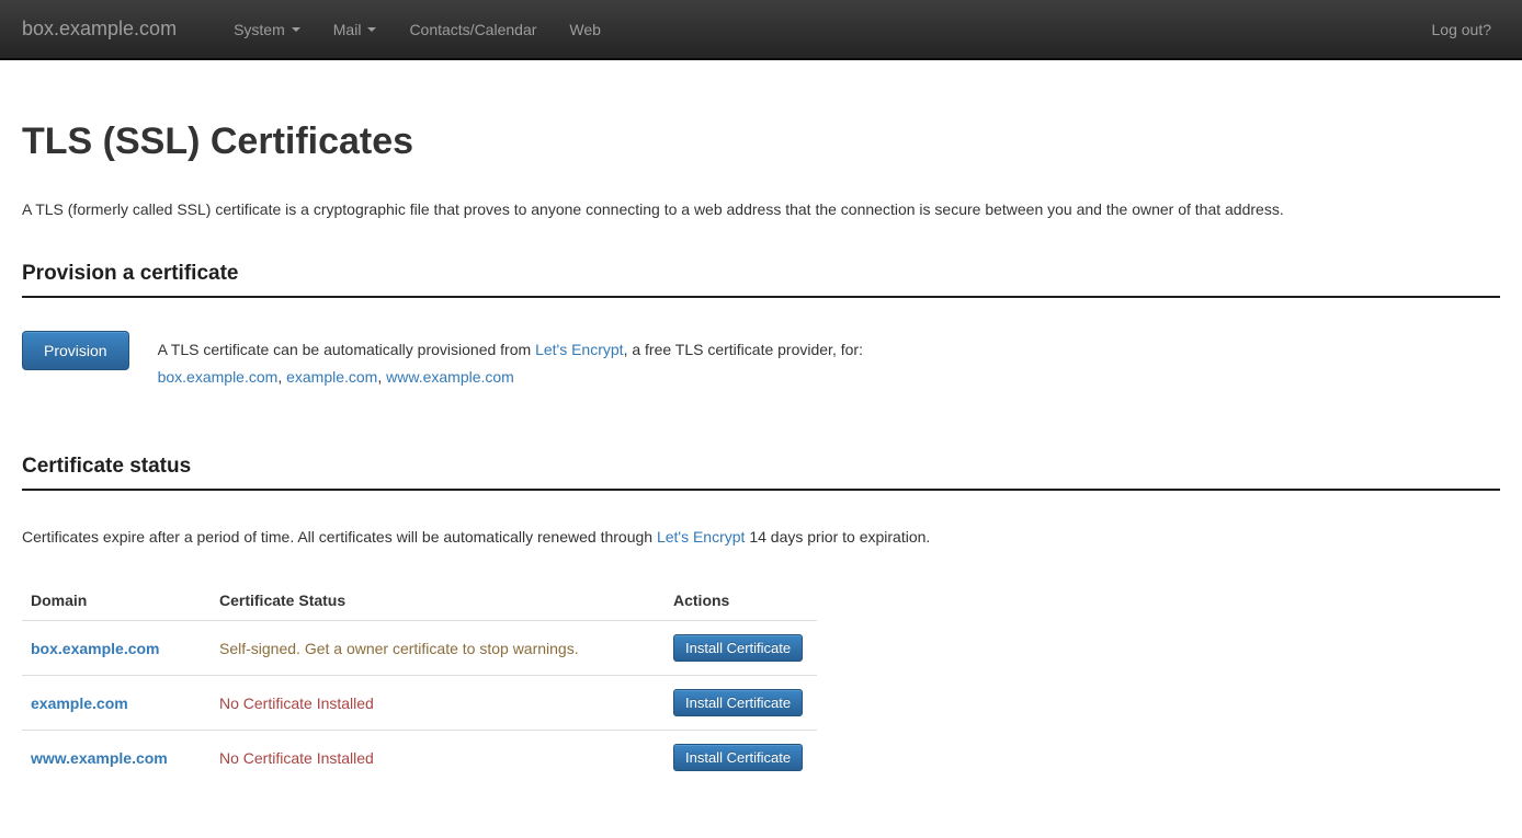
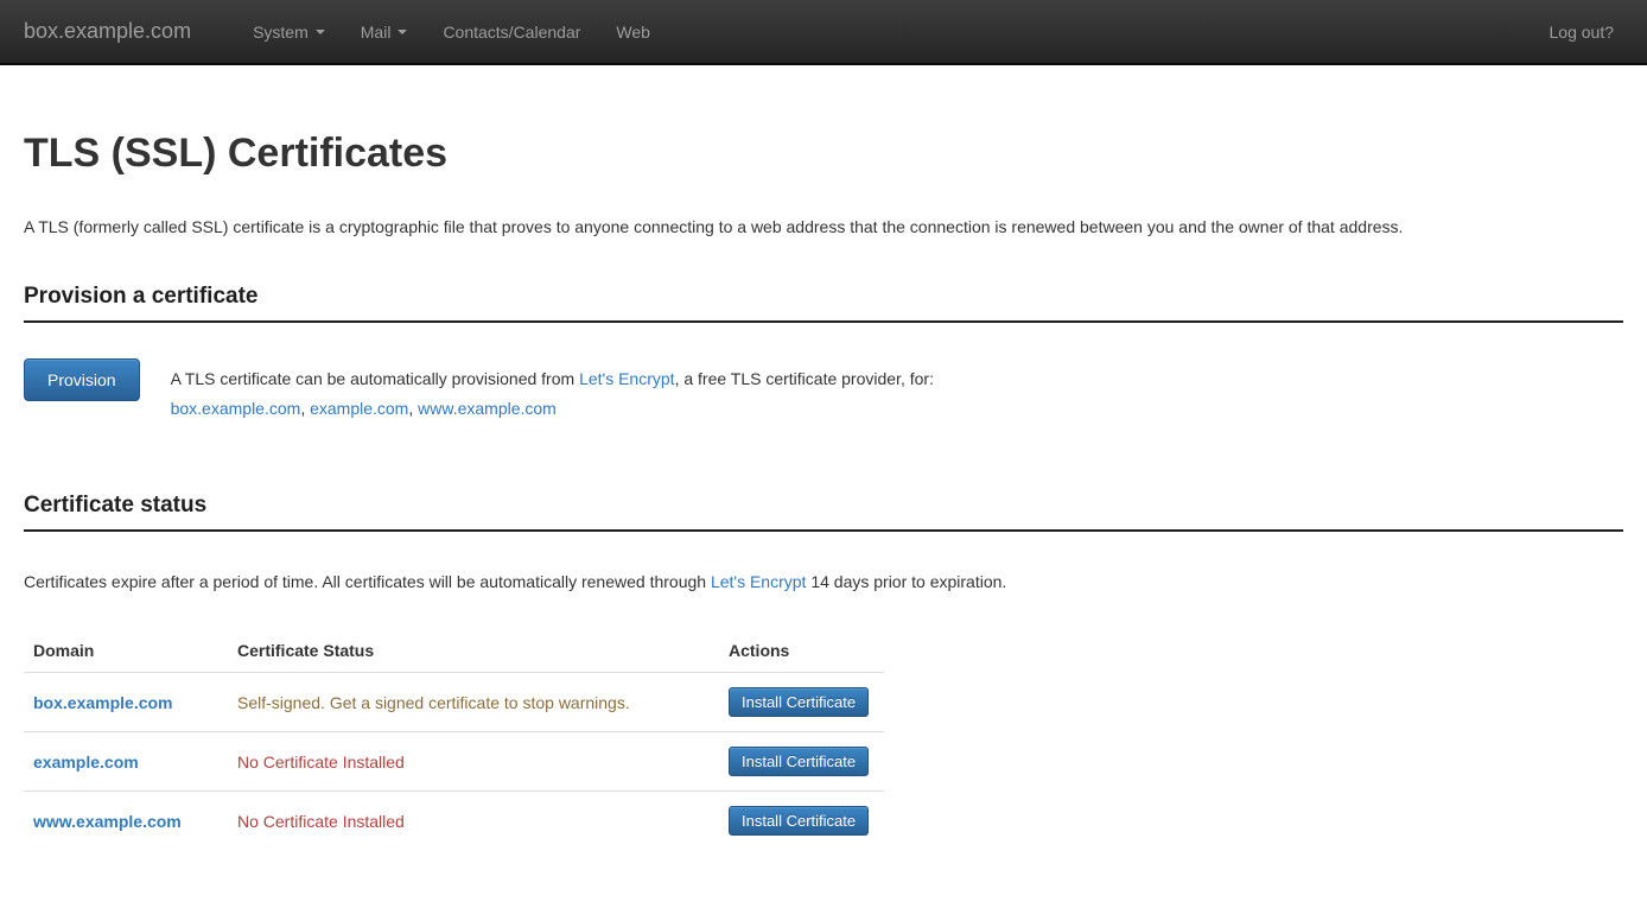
  box.example.com
  System
  Mail
  Contacts/Calendar
  Web
  Log out?
  TLS (SSL) Certificates
- A TLS (formerly called SSL) certificate is a cryptographic file that proves to anyone connecting to a web address that the connection is secure between you and the owner of that address.
+ A TLS (formerly called SSL) certificate is a cryptographic file that proves to anyone connecting to a web address that the connection is renewed between you and the owner of that address.
  Provision a certificate
  Provision
  A TLS certificate can be automatically provisioned from Let's Encrypt, a free TLS certificate provider, for:
  box.example.com, example.com, www.example.com
  Certificate status
  Certificates expire after a period of time. All certificates will be automatically renewed through Let's Encrypt 14 days prior to expiration.
  Domain	Certificate Status	Actions
- box.example.com	Self-signed. Get a owner certificate to stop warnings.	Install Certificate
+ box.example.com	Self-signed. Get a signed certificate to stop warnings.	Install Certificate
  example.com	No Certificate Installed	Install Certificate
  www.example.com	No Certificate Installed	Install Certificate
